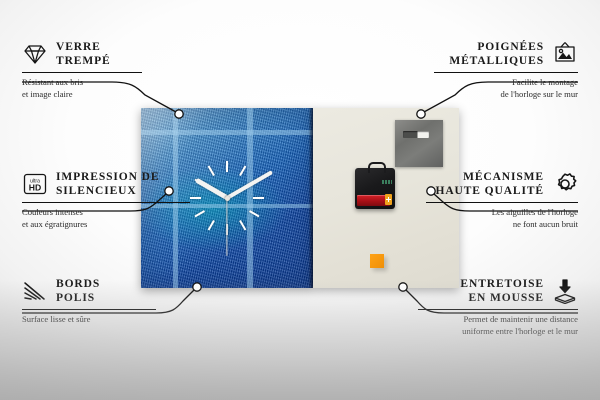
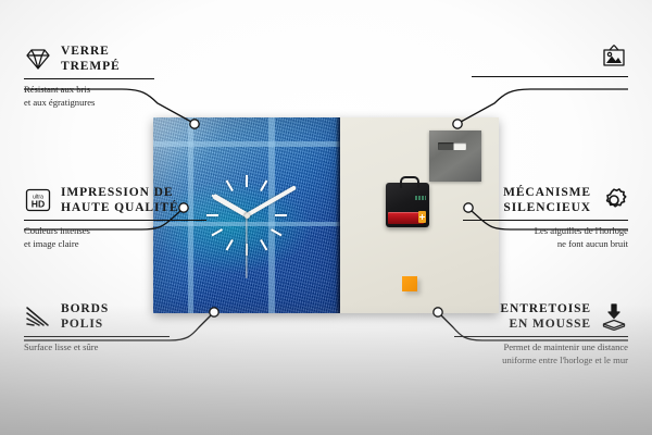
  VERRE
  TREMPÉ
  Résistant aux bris
- et image claire
+ et aux égratignures
  HD
  IMPRESSION DE
- SILENCIEUX
+ HAUTE QUALITÉ
  Couleurs intenses
- et aux égratignures
+ et image claire
- POIGNÉES
- MÉTALLIQUES
- Facilite le montage
- de l'horloge sur le mur
  MÉCANISME
- HAUTE QUALITÉ
+ SILENCIEUX
  Les aiguilles de l'horloge
  ne font aucun bruit
